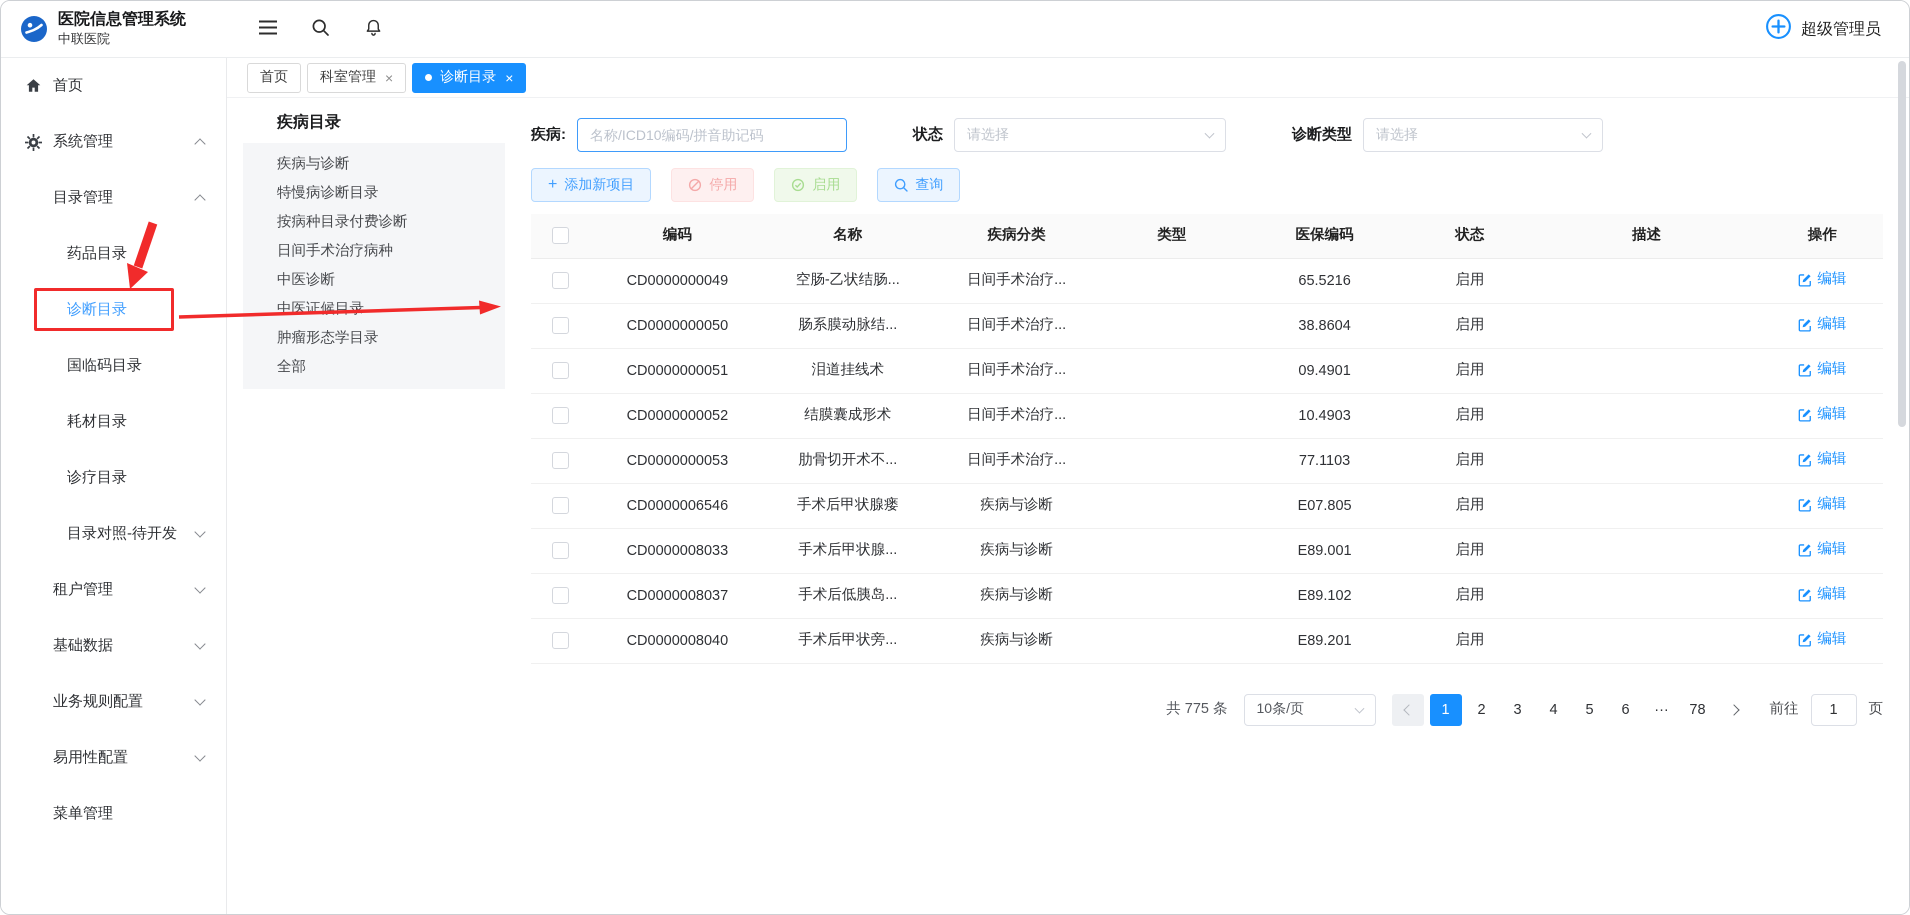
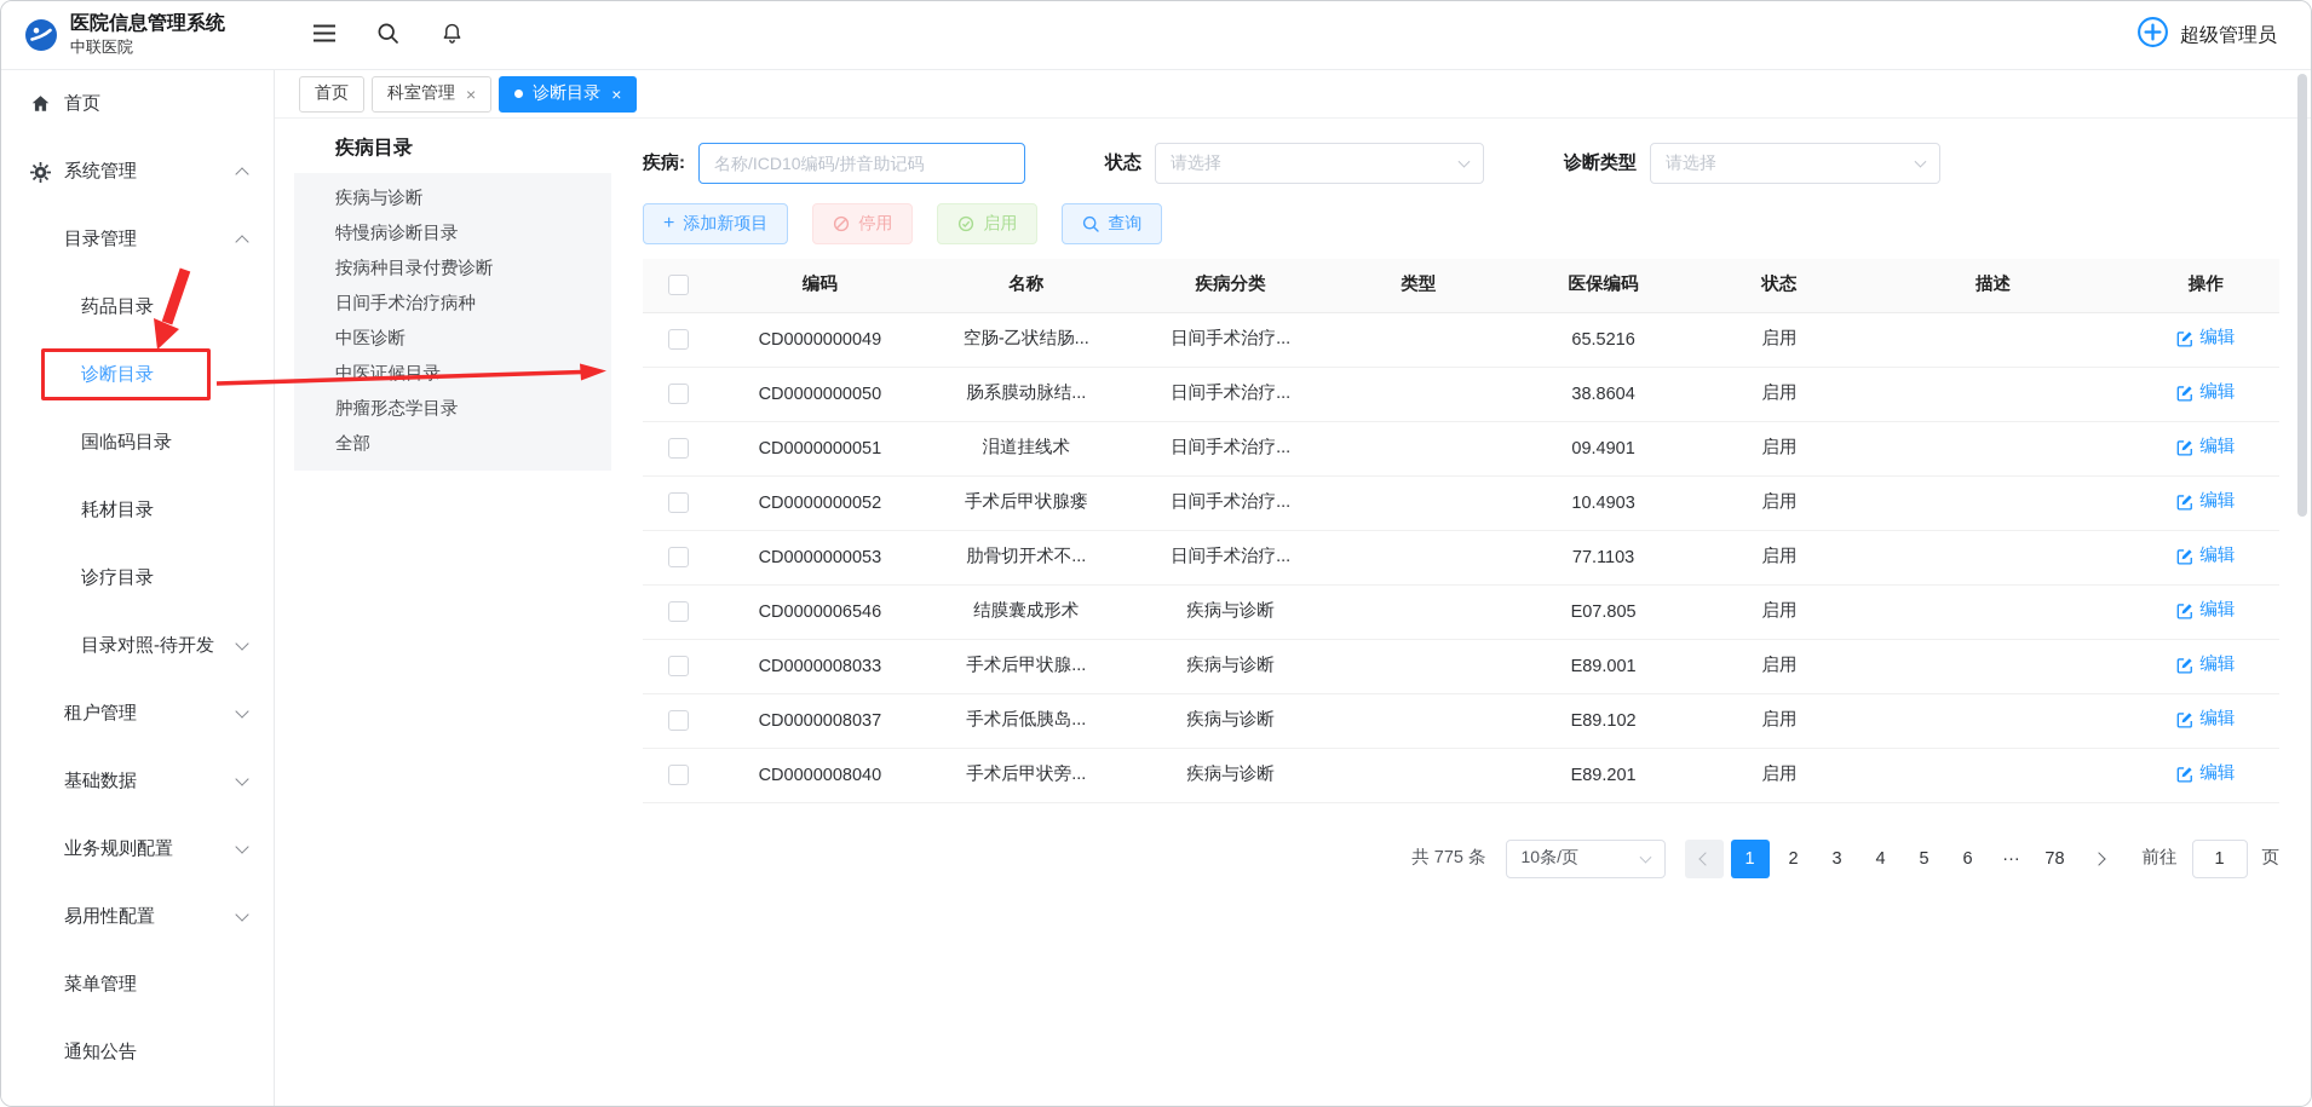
  医院信息管理系统
  中联医院
  超级管理员
  首页
  系统管理
  目录管理
  药品目录
  诊断目录
  国临码目录
  耗材目录
  诊疗目录
  目录对照-待开发
  租户管理
  基础数据
  业务规则配置
  易用性配置
  菜单管理
+ 通知公告
  首页
  科室管理
  ×
  诊断目录
  ×
  疾病目录
  疾病与诊断
  特慢病诊断目录
  按病种目录付费诊断
  日间手术治疗病种
  中医诊断
  中医证候目录
  肿瘤形态学目录
  全部
  疾病:
  名称/ICD10编码/拼音助记码
  状态
  请选择
  诊断类型
  请选择
  +
  添加新项目
  停用
  启用
  查询
  		编码	名称	疾病分类	类型	医保编码	状态	描述	操作
  	CD0000000049	空肠-乙状结肠...	日间手术治疗...		65.5216	启用		编辑
  	CD0000000050	肠系膜动脉结...	日间手术治疗...		38.8604	启用		编辑
  	CD0000000051	泪道挂线术	日间手术治疗...		09.4901	启用		编辑
- 	CD0000000052	结膜囊成形术	日间手术治疗...		10.4903	启用		编辑
+ 	CD0000000052	手术后甲状腺瘘	日间手术治疗...		10.4903	启用		编辑
  	CD0000000053	肋骨切开术不...	日间手术治疗...		77.1103	启用		编辑
- 	CD0000006546	手术后甲状腺瘘	疾病与诊断		E07.805	启用		编辑
+ 	CD0000006546	结膜囊成形术	疾病与诊断		E07.805	启用		编辑
  	CD0000008033	手术后甲状腺...	疾病与诊断		E89.001	启用		编辑
  	CD0000008037	手术后低胰岛...	疾病与诊断		E89.102	启用		编辑
  	CD0000008040	手术后甲状旁...	疾病与诊断		E89.201	启用		编辑
  共 775 条
  10条/页
  1
  2
  3
  4
  5
  6
  ···
  78
  前往
  1
  页
